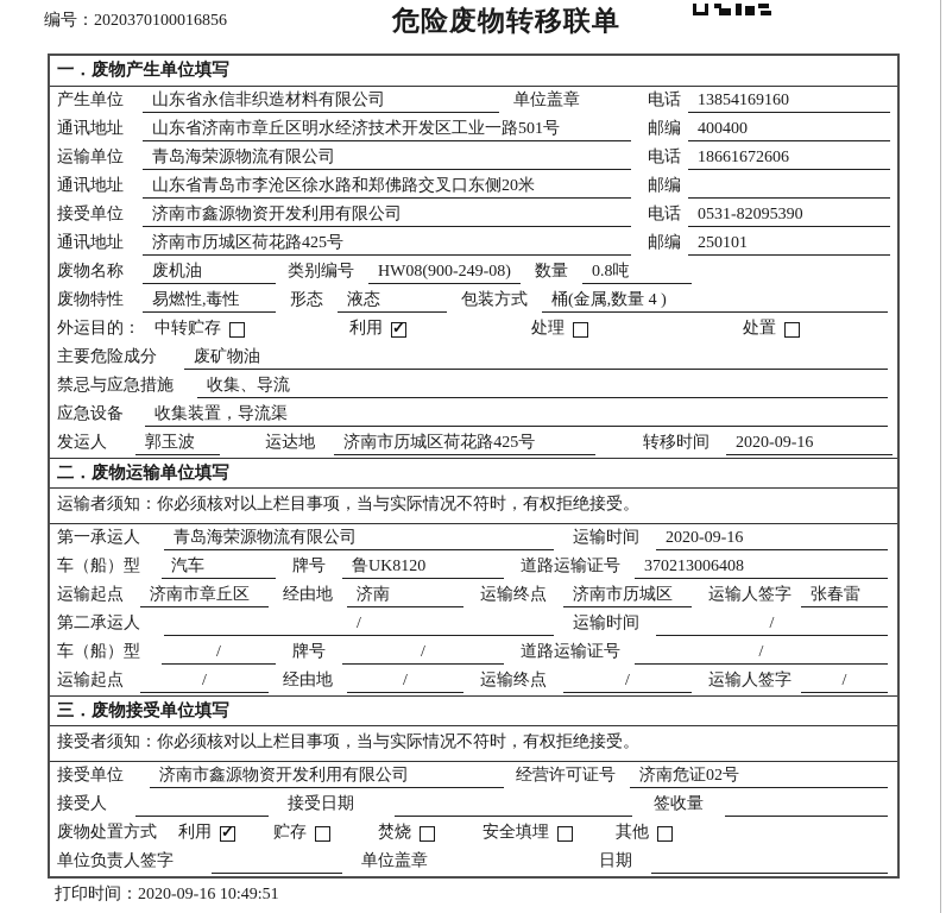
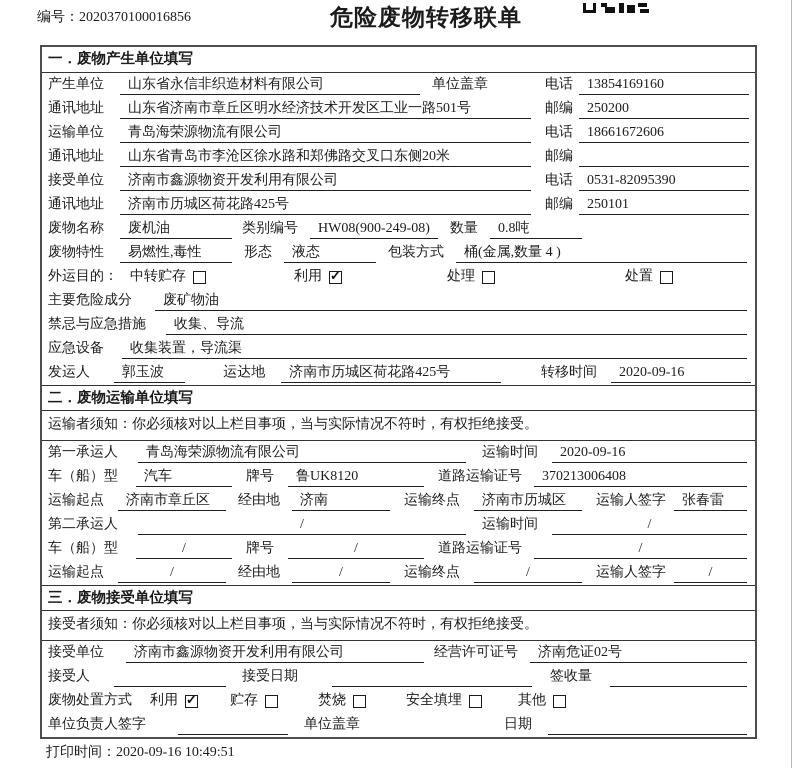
  编号：2020370100016856
  危险废物转移联单
  一．废物产生单位填写
  产生单位
  山东省永信非织造材料有限公司
  单位盖章
  电话
  13854169160
  通讯地址
  山东省济南市章丘区明水经济技术开发区工业一路501号
  邮编
- 400400
+ 250200
  运输单位
  青岛海荣源物流有限公司
  电话
  18661672606
  通讯地址
  山东省青岛市李沧区徐水路和郑佛路交叉口东侧20米
  邮编
  接受单位
  济南市鑫源物资开发利用有限公司
  电话
  0531-82095390
  通讯地址
  济南市历城区荷花路425号
  邮编
  250101
  废物名称
  废机油
  类别编号
  HW08(900-249-08)
  数量
  0.8吨
  废物特性
  易燃性,毒性
  形态
  液态
  包装方式
  桶(金属,数量 4 )
  外运目的：
  中转贮存
  利用
  处理
  处置
  主要危险成分
  废矿物油
  禁忌与应急措施
  收集、导流
  应急设备
  收集装置，导流渠
  发运人
  郭玉波
  运达地
  济南市历城区荷花路425号
  转移时间
  2020-09-16
  二．废物运输单位填写
  运输者须知：你必须核对以上栏目事项，当与实际情况不符时，有权拒绝接受。
  第一承运人
  青岛海荣源物流有限公司
  运输时间
  2020-09-16
  车（船）型
  汽车
  牌号
  鲁UK8120
  道路运输证号
  370213006408
  运输起点
  济南市章丘区
  经由地
  济南
  运输终点
  济南市历城区
  运输人签字
  张春雷
  第二承运人
  /
  运输时间
  /
  车（船）型
  /
  牌号
  /
  道路运输证号
  /
  运输起点
  /
  经由地
  /
  运输终点
  /
  运输人签字
  /
  三．废物接受单位填写
  接受者须知：你必须核对以上栏目事项，当与实际情况不符时，有权拒绝接受。
  接受单位
  济南市鑫源物资开发利用有限公司
  经营许可证号
  济南危证02号
  接受人
  接受日期
  签收量
  废物处置方式
  利用
  贮存
  焚烧
  安全填埋
  其他
  单位负责人签字
  单位盖章
  日期
  打印时间：2020-09-16 10:49:51
